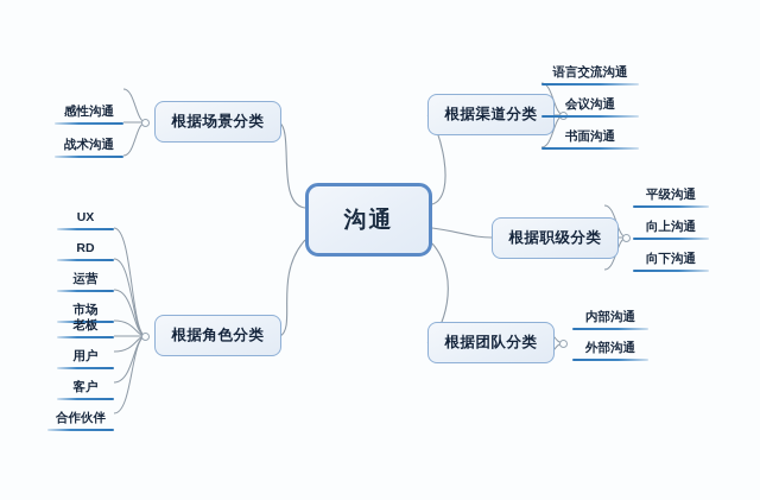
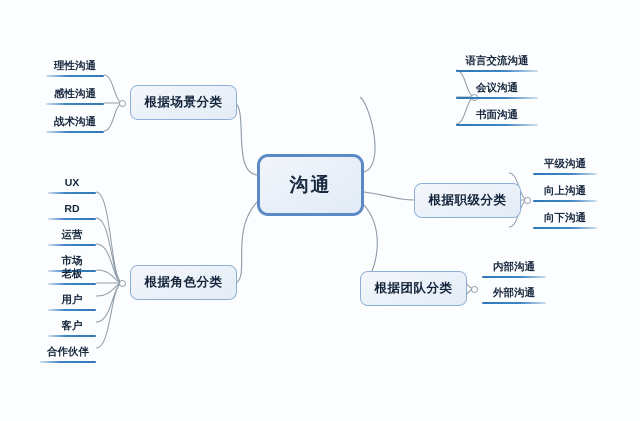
  沟通
  根据场景分类
  根据角色分类
- 根据渠道分类
  根据职级分类
  根据团队分类
+ 理性沟通
  感性沟通
  战术沟通
  UX
  RD
  运营
  市场
  老板
  用户
  客户
  合作伙伴
  语言交流沟通
  会议沟通
  书面沟通
  平级沟通
  向上沟通
  向下沟通
  内部沟通
  外部沟通
